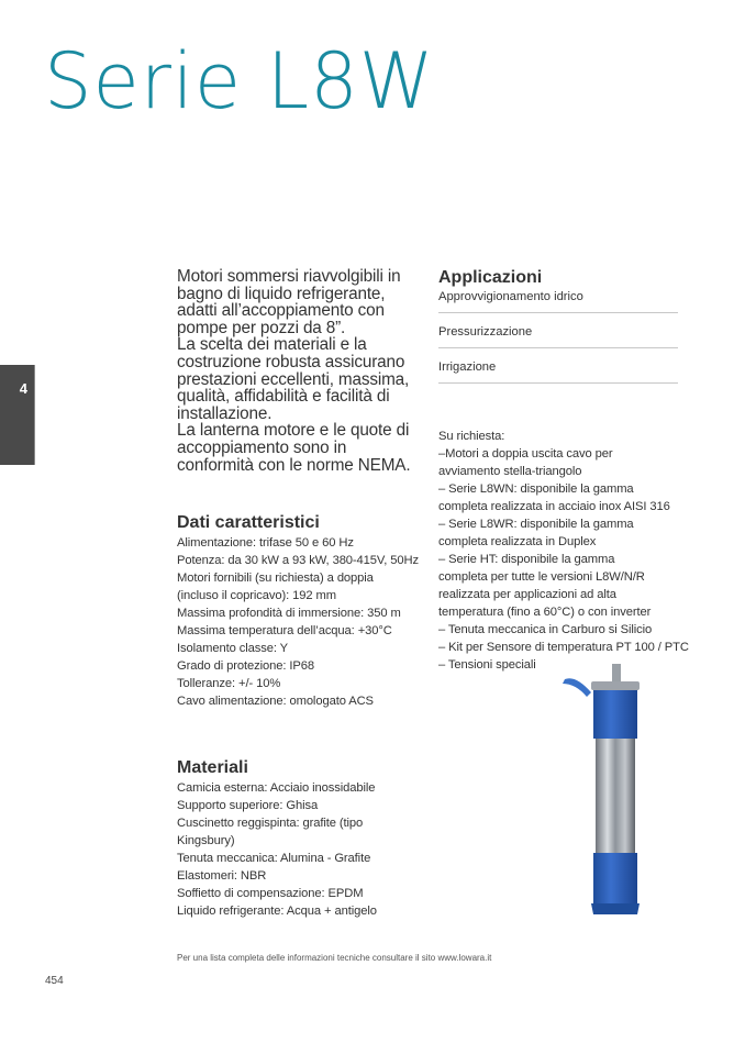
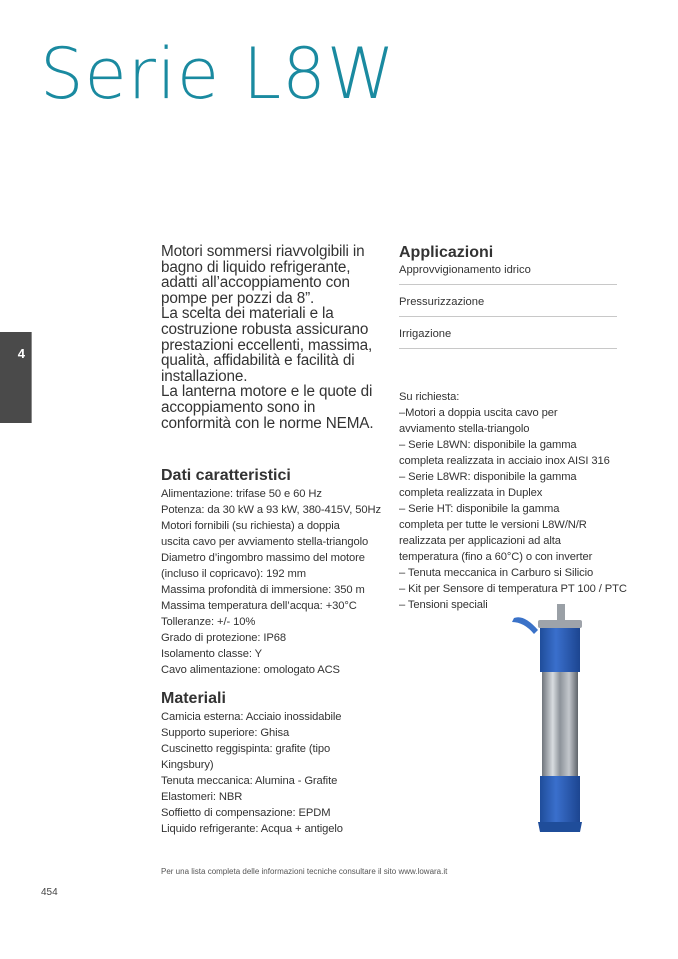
  Serie L8W
  4
  Motori sommersi riavvolgibili in bagno di liquido refrigerante, adatti all’accoppiamento con pompe per pozzi da 8”.
  La scelta dei materiali e la costruzione robusta assicurano prestazioni eccellenti, massima, qualità, affidabilità e facilità di installazione.
  La lanterna motore e le quote di accoppiamento sono in conformità con le norme NEMA.
  Dati caratteristici
  Alimentazione: trifase 50 e 60 Hz
  Potenza: da 30 kW a 93 kW, 380-415V, 50Hz
  Motori fornibili (su richiesta) a doppia
+ uscita cavo per avviamento stella-triangolo
+ Diametro d’ingombro massimo del motore
  (incluso il copricavo): 192 mm
  Massima profondità di immersione: 350 m
  Massima temperatura dell’acqua: +30°C
- Isolamento classe: Y
+ Tolleranze: +/- 10%
  Grado di protezione: IP68
- Tolleranze: +/- 10%
+ Isolamento classe: Y
  Cavo alimentazione: omologato ACS
  Materiali
  Camicia esterna: Acciaio inossidabile
  Supporto superiore: Ghisa
  Cuscinetto reggispinta: grafite (tipo
  Kingsbury)
  Tenuta meccanica: Alumina - Grafite
  Elastomeri: NBR
  Soffietto di compensazione: EPDM
  Liquido refrigerante: Acqua + antigelo
  Applicazioni
  Approvvigionamento idrico
  Pressurizzazione
  Irrigazione
  Su richiesta:
  –Motori a doppia uscita cavo per
  avviamento stella-triangolo
  – Serie L8WN: disponibile la gamma
  completa realizzata in acciaio inox AISI 316
  – Serie L8WR: disponibile la gamma
  completa realizzata in Duplex
  – Serie HT: disponibile la gamma
  completa per tutte le versioni L8W/N/R
  realizzata per applicazioni ad alta
  temperatura (fino a 60°C) o con inverter
  – Tenuta meccanica in Carburo si Silicio
  – Kit per Sensore di temperatura PT 100 / PTC
  – Tensioni speciali
  Per una lista completa delle informazioni tecniche consultare il sito www.lowara.it
  454
